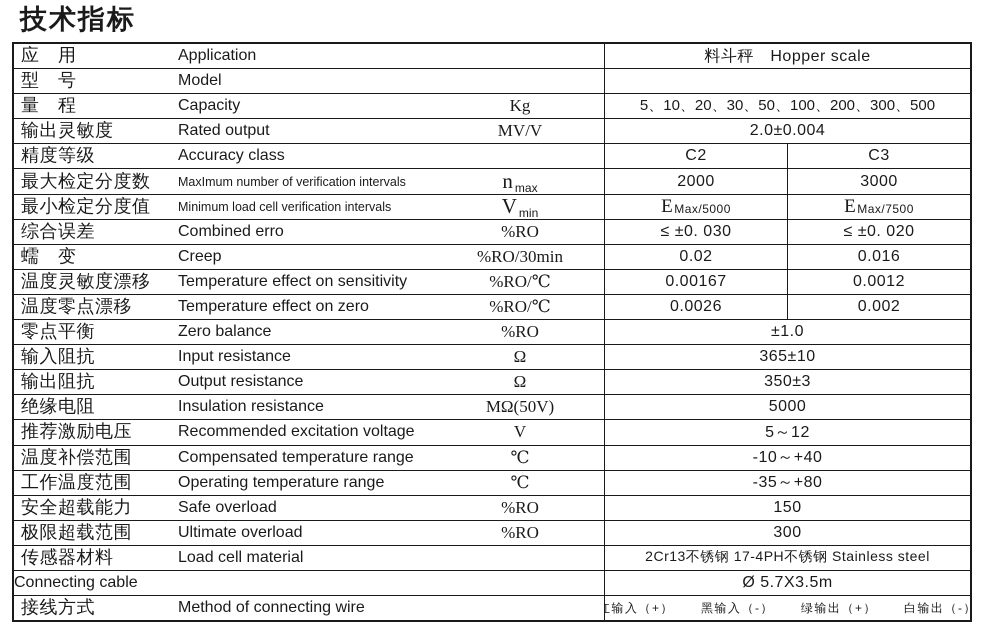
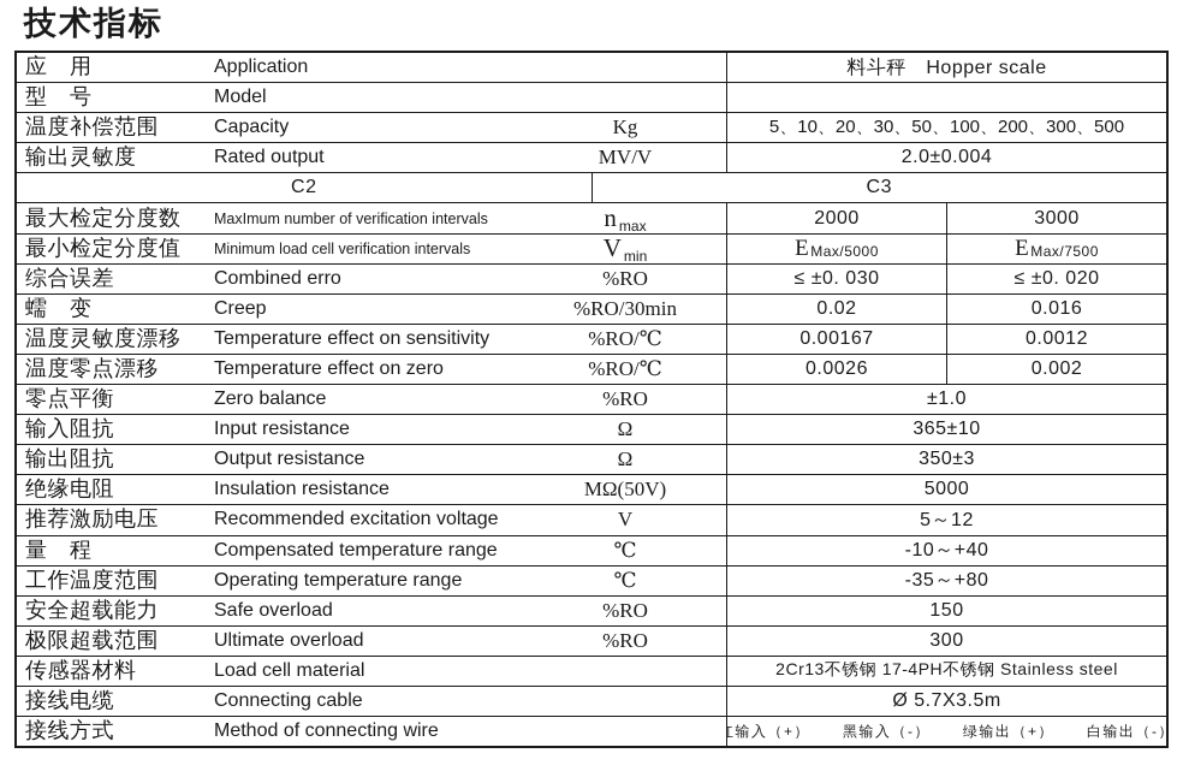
  技术指标
  应 用
  Application
  料斗秤 Hopper scale
  型 号
  Model
- 量 程
+ 温度补偿范围
  Capacity
  Kg
  5、10、20、30、50、100、200、300、500
  输出灵敏度
  Rated output
  MV/V
  2.0±0.004
- 精度等级
- Accuracy class
  C2
  C3
  最大检定分度数
  MaxImum number of verification intervals
  n max
  2000
  3000
  最小检定分度值
  Minimum load cell verification intervals
  V min
  E
  Max/5000
  E
  Max/7500
  综合误差
  Combined erro
  %RO
  ≤ ±0. 030
  ≤ ±0. 020
  蠕 变
  Creep
  %RO/30min
  0.02
  0.016
  温度灵敏度漂移
  Temperature effect on sensitivity
  %RO/℃
  0.00167
  0.0012
  温度零点漂移
  Temperature effect on zero
  %RO/℃
  0.0026
  0.002
  零点平衡
  Zero balance
  %RO
  ±1.0
  输入阻抗
  Input resistance
  Ω
  365±10
  输出阻抗
  Output resistance
  Ω
  350±3
  绝缘电阻
  Insulation resistance
  MΩ(50V)
  5000
  推荐激励电压
  Recommended excitation voltage
  V
  5～12
- 温度补偿范围
+ 量 程
  Compensated temperature range
  ℃
  -10～+40
  工作温度范围
  Operating temperature range
  ℃
  -35～+80
  安全超载能力
  Safe overload
  %RO
  150
  极限超载范围
  Ultimate overload
  %RO
  300
  传感器材料
  Load cell material
  2Cr13不锈钢 17-4PH不锈钢 Stainless steel
+ 接线电缆
  Connecting cable
  Ø 5.7X3.5m
  接线方式
  Method of connecting wire
  红输入（+） 黑输入（-） 绿输出（+） 白输出（-
